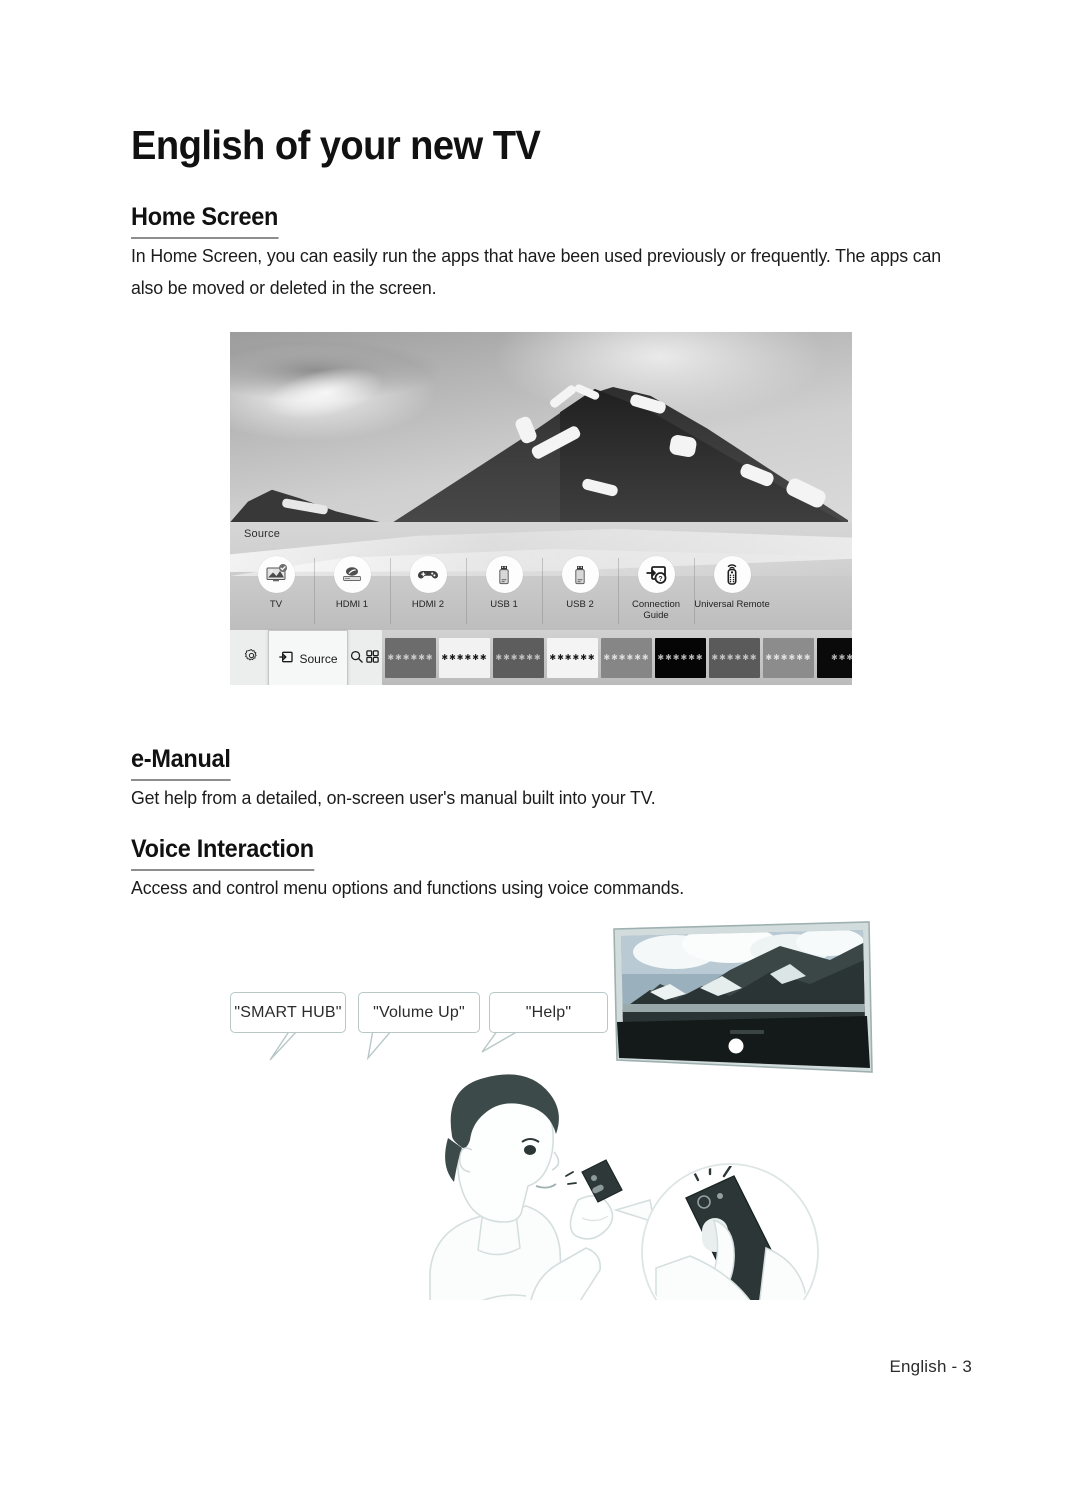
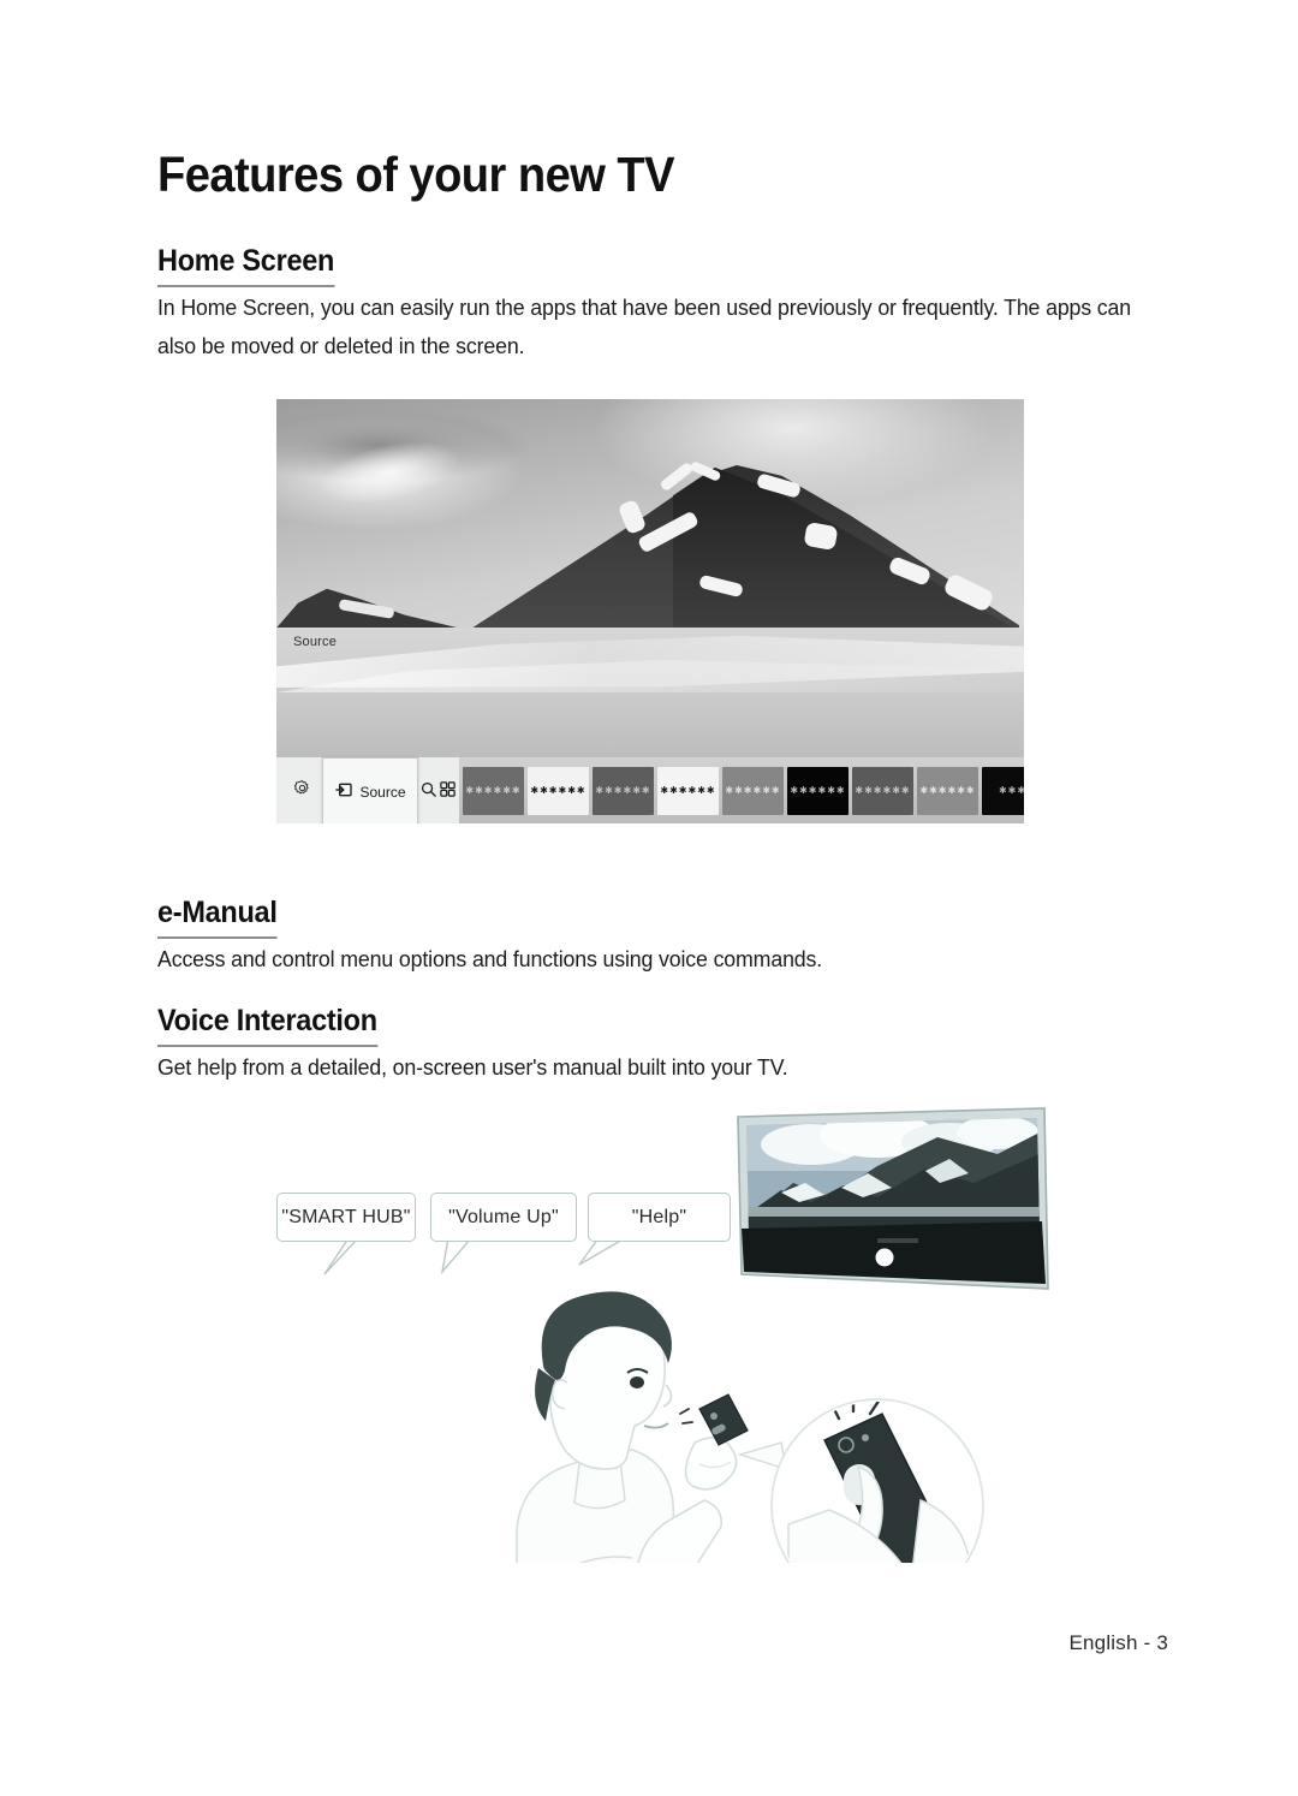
- English of your new TV
+ Features of your new TV
  Home Screen
  In Home Screen, you can easily run the apps that have been used previously or frequently. The apps can also be moved or deleted in the screen.
  Source
- TV
- HDMI 1
- HDMI 2
- USB 1
- USB 2
- Connection Guide
- Universal Remote
  Source
  ✱✱✱✱✱✱
  ✱✱✱✱✱✱
  ✱✱✱✱✱✱
  ✱✱✱✱✱✱
  ✱✱✱✱✱✱
  ✱✱✱✱✱✱
  ✱✱✱✱✱✱
  ✱✱✱✱✱✱
  ✱✱✱
  e-Manual
- Get help from a detailed, on-screen user's manual built into your TV.
+ Access and control menu options and functions using voice commands.
  Voice Interaction
- Access and control menu options and functions using voice commands.
+ Get help from a detailed, on-screen user's manual built into your TV.
  "SMART HUB"
  "Volume Up"
  "Help"
  English - 3
